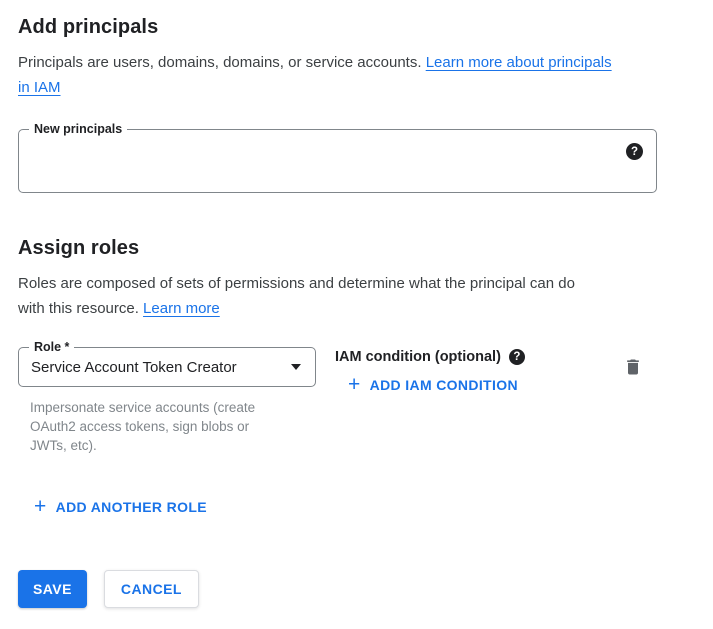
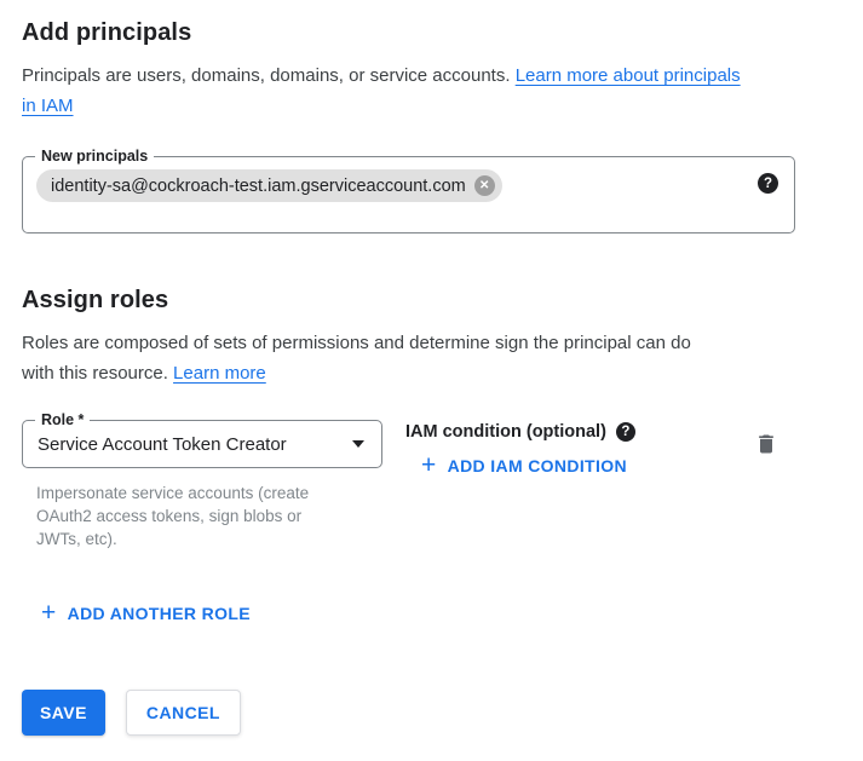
  Add principals
  Principals are users, domains, domains, or service accounts. Learn more about principals
  in IAM
  New principals
+ identity-sa@cockroach-test.iam.gserviceaccount.com
+ ✕
  ?
  Assign roles
- Roles are composed of sets of permissions and determine what the principal can do
+ Roles are composed of sets of permissions and determine sign the principal can do
  with this resource. Learn more
  Role *
  Service Account Token Creator
  Impersonate service accounts (create OAuth2 access tokens, sign blobs or JWTs, etc).
  IAM condition (optional)
  ?
  +
  ADD IAM CONDITION
  +
  ADD ANOTHER ROLE
  SAVE
  CANCEL
